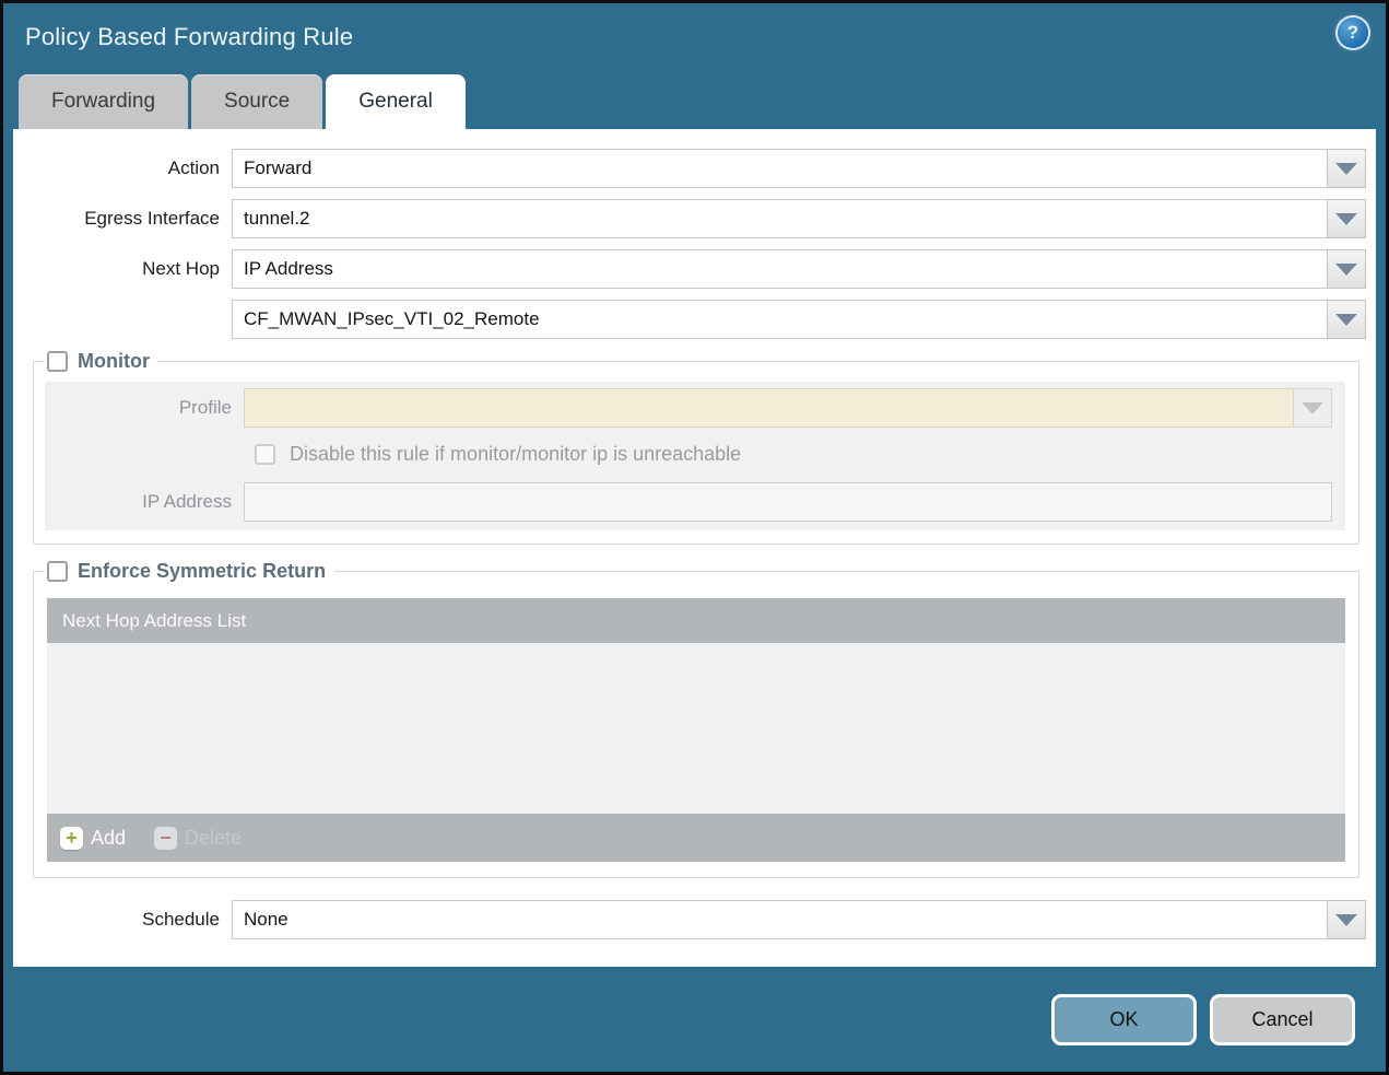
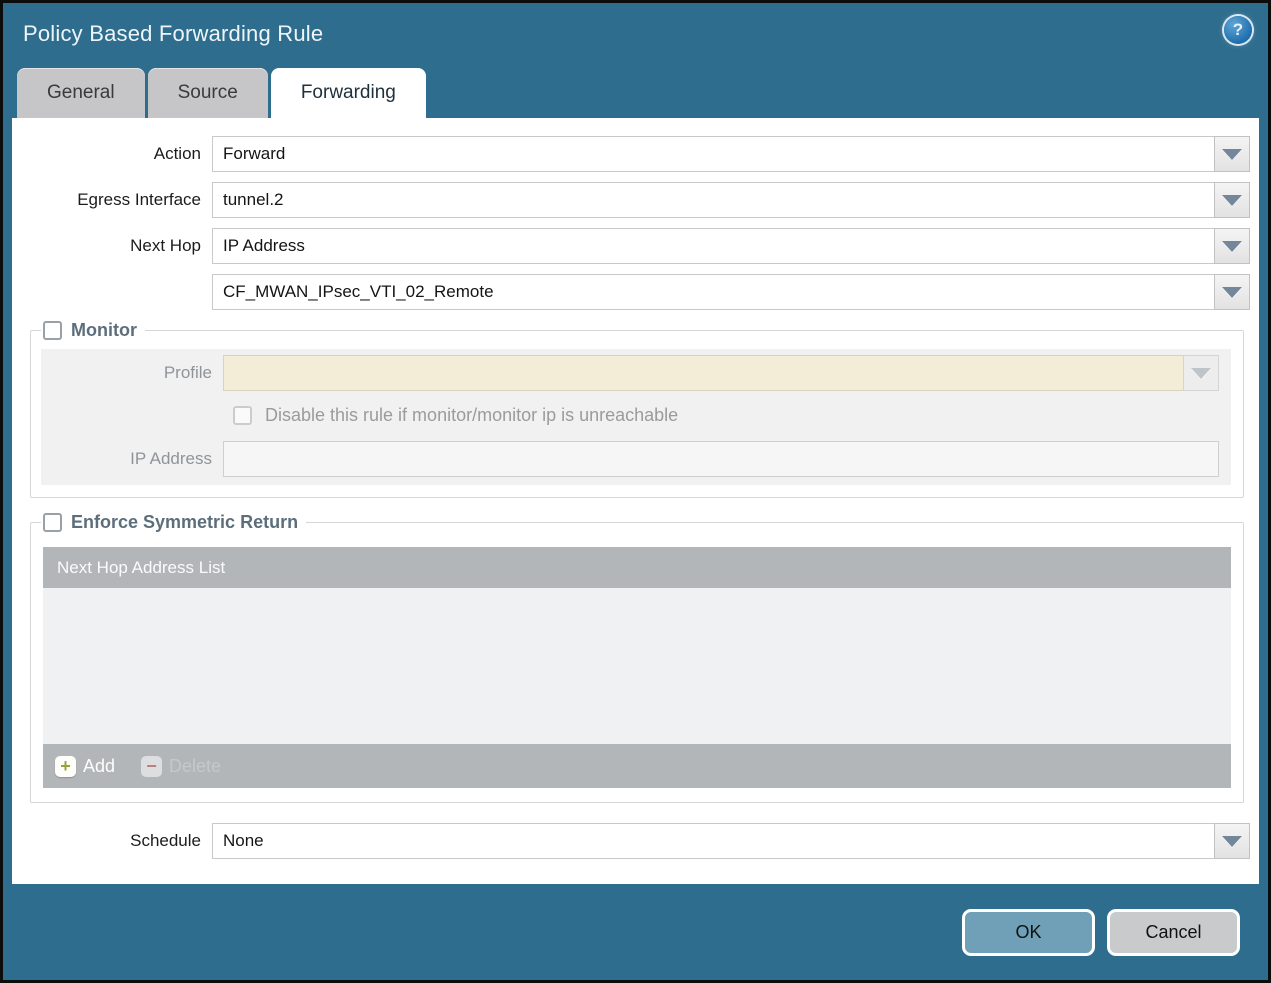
  Policy Based Forwarding Rule
  ?
- Forwarding
+ General
  Source
- General
+ Forwarding
  Action
  Forward
  Egress Interface
  tunnel.2
  Next Hop
  IP Address
  CF_MWAN_IPsec_VTI_02_Remote
  Monitor
  Profile
  Disable this rule if monitor/monitor ip is unreachable
  IP Address
  Enforce Symmetric Return
  Next Hop Address List
  +
  Add
  −
  Schedule
  None
  OK
  Cancel
